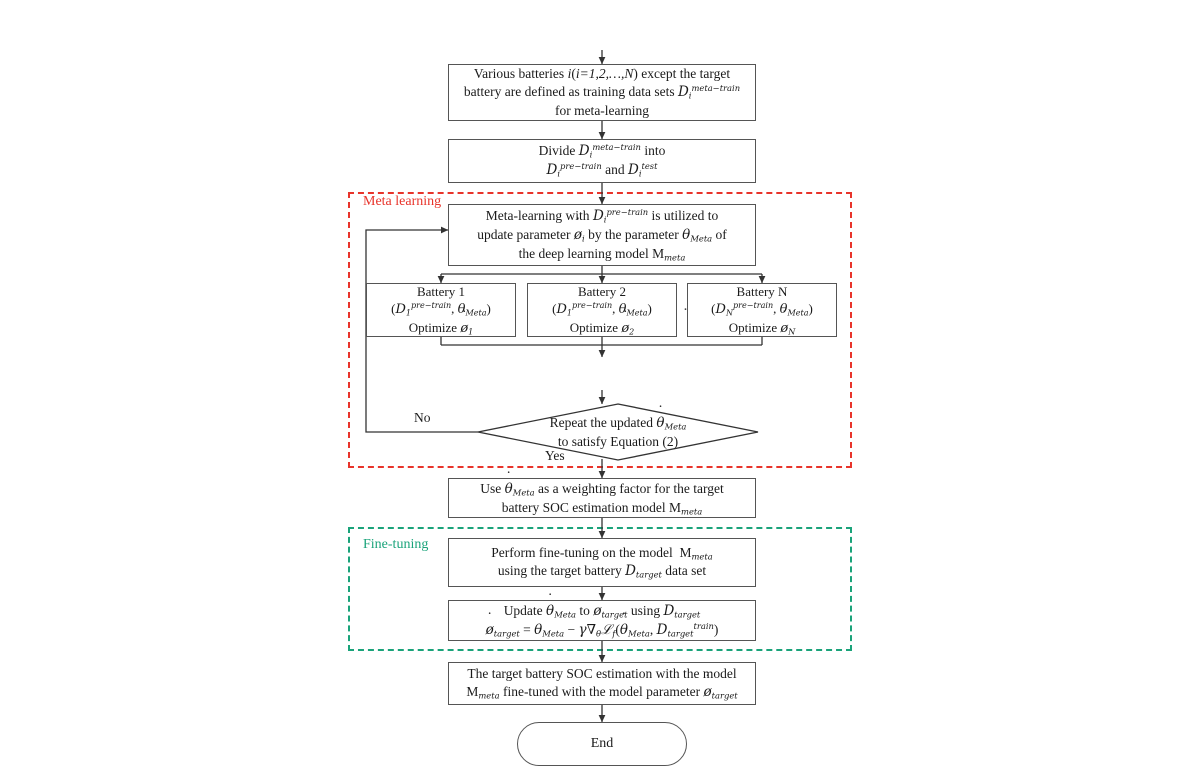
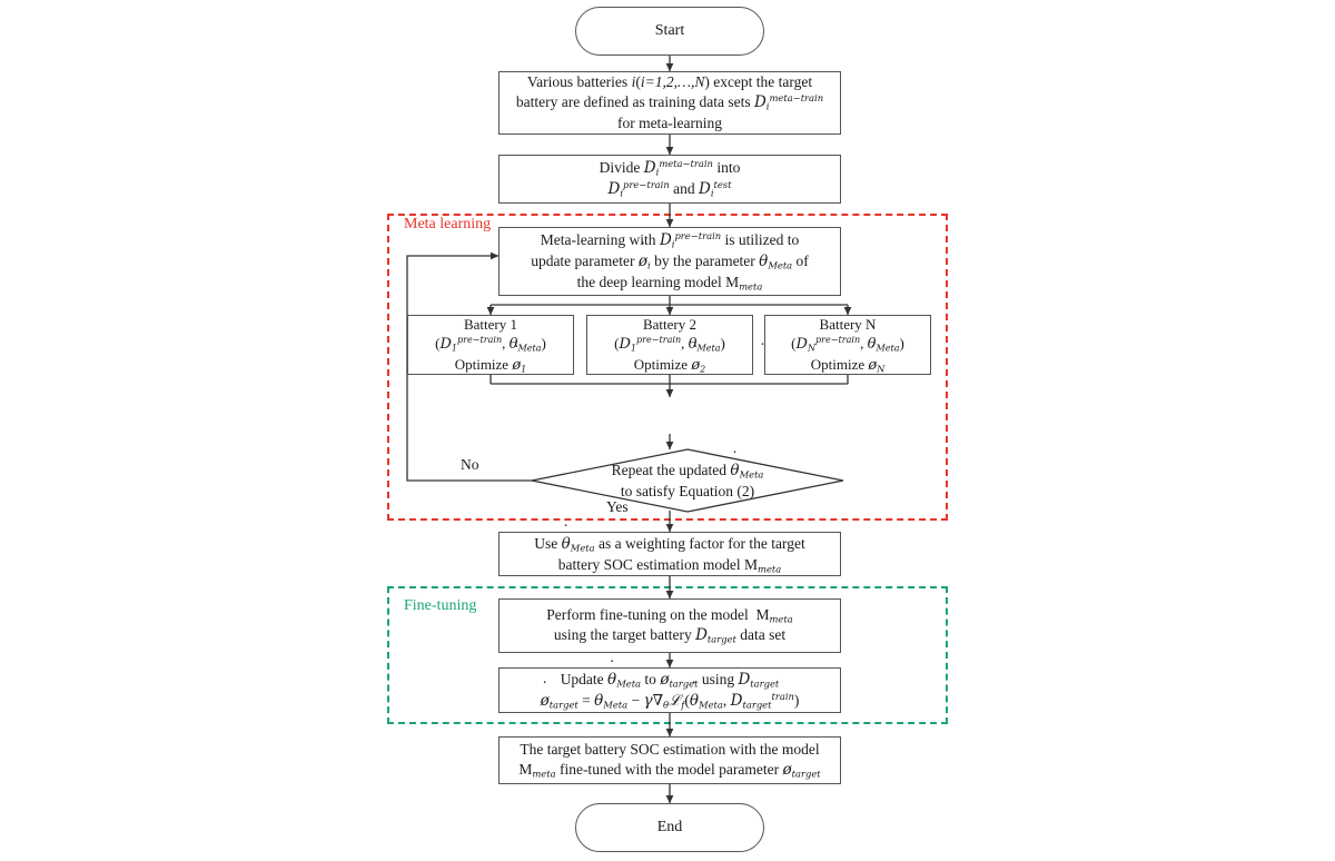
  Meta learning
  Fine-tuning
  No
  Yes
+ Start
  Various batteries i(i=1,2,…,N) except the target
  battery are defined as training data sets Dimeta−train
  for meta-learning
  Divide Dimeta−train into
  Dipre−train and Ditest
  Meta-learning with Dipre−train is utilized to
  update parameter øi by the parameter θMeta of
  the deep learning model Mmeta
  Battery 1
  (D1pre−train, θMeta)
  Optimize ø1
  Battery 2
  (D1pre−train, θMeta)
  Optimize ø2
  Battery N
  (DNpre−train, θMeta)
  Optimize øN
  Repeat the updated θMeta
  to satisfy Equation (2)
  Use θMeta as a weighting factor for the target
  battery SOC estimation model Mmeta
  Perform fine-tuning on the model Mmeta
  using the target battery Dtarget data set
  Update θMeta to øtarget using Dtarget
  øtarget = θMeta − γ∇θℒf(θMeta, Dtargettrain)
  The target battery SOC estimation with the model
  Mmeta fine-tuned with the model parameter øtarget
  End
